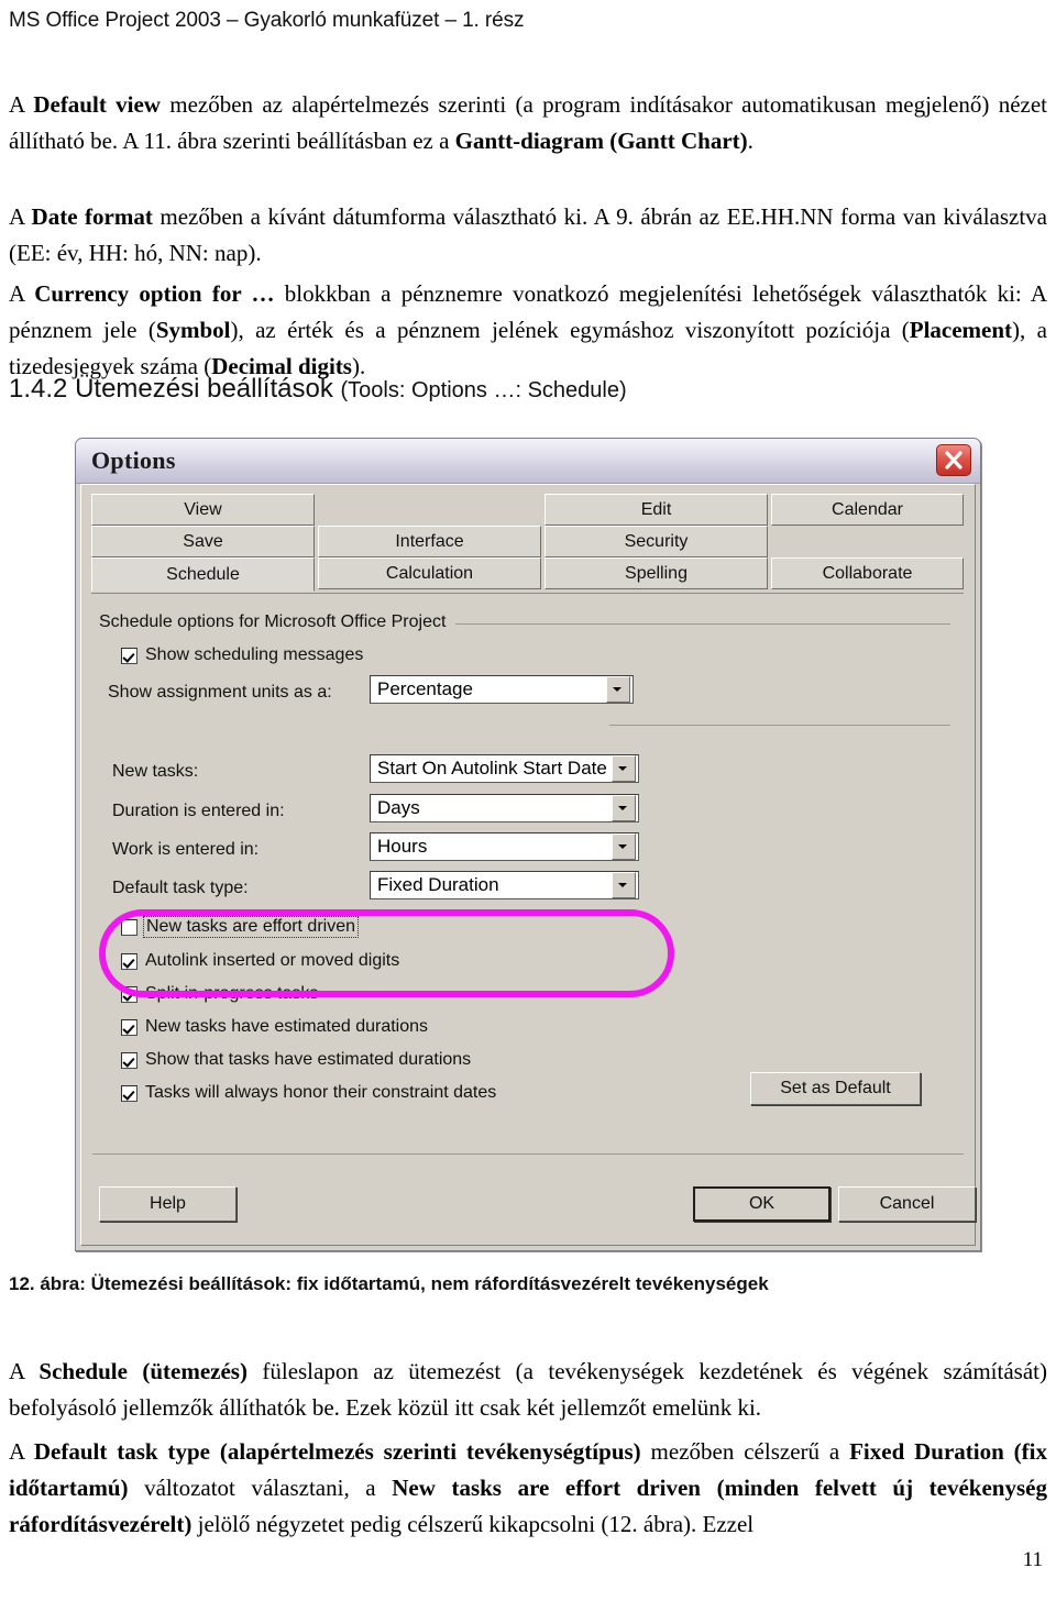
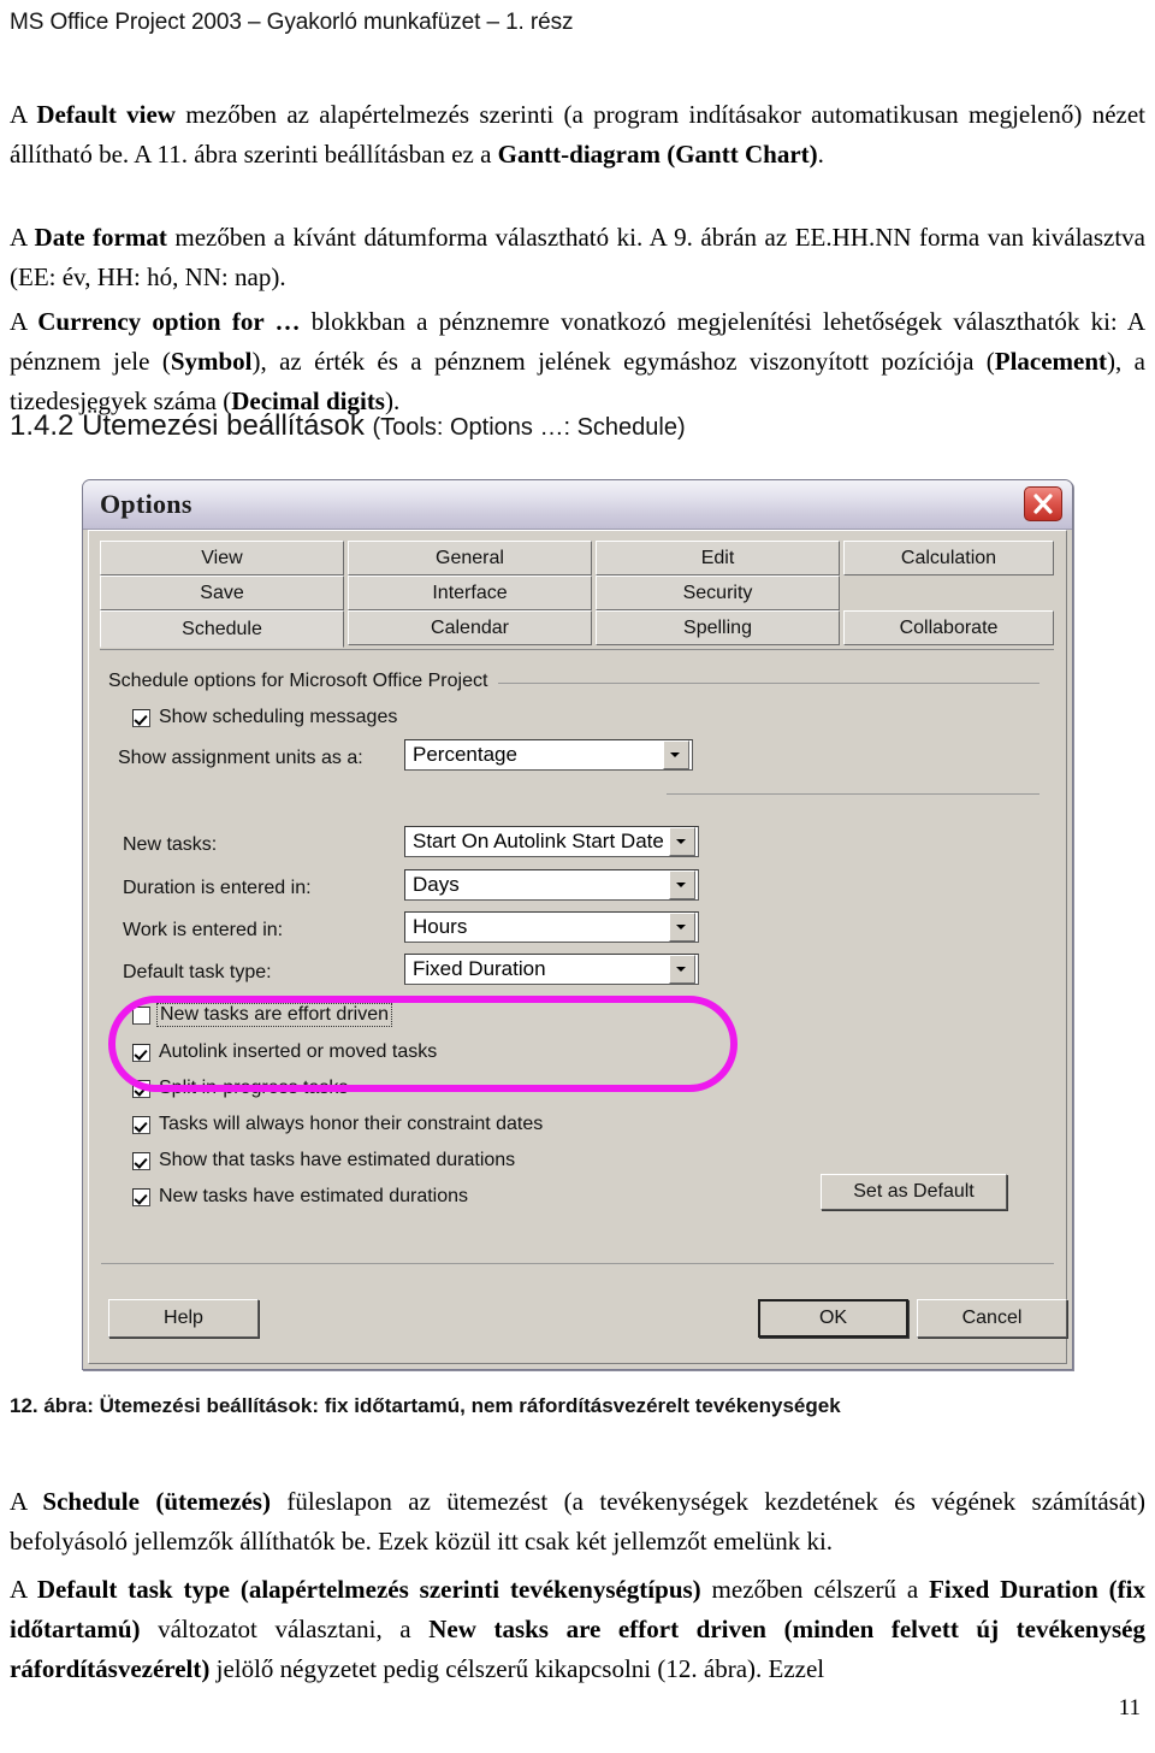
  MS Office Project 2003 – Gyakorló munkafüzet – 1. rész
  A Default view mezőben az alapértelmezés szerinti (a program indításakor automatikusan megjelenő) nézet állítható be. A 11. ábra szerinti beállításban ez a Gantt-diagram (Gantt Chart).
  A Date format mezőben a kívánt dátumforma választható ki. A 9. ábrán az EE.HH.NN forma van kiválasztva (EE: év, HH: hó, NN: nap).
  A Currency option for … blokkban a pénznemre vonatkozó megjelenítési lehetőségek választhatók ki: A pénznem jele (Symbol), az érték és a pénznem jelének egymáshoz viszonyított pozíciója (Placement), a tizedesjegyek száma (Decimal digits).
  1.4.2 Ütemezési beállítások (Tools: Options …: Schedule)
  Options
  View
+ General
  Edit
- Calendar
+ Calculation
  Save
  Interface
  Security
  Schedule
- Calculation
+ Calendar
  Spelling
  Collaborate
  Schedule options for Microsoft Office Project
  Show scheduling messages
  Show assignment units as a:
  Percentage
  New tasks:
  Start On Autolink Start Date
  Duration is entered in:
  Days
  Work is entered in:
  Hours
  Default task type:
  Fixed Duration
  New tasks are effort driven
- Autolink inserted or moved digits
+ Autolink inserted or moved tasks
  Split in-progress tasks
- New tasks have estimated durations
+ Tasks will always honor their constraint dates
  Show that tasks have estimated durations
- Tasks will always honor their constraint dates
+ New tasks have estimated durations
  Set as Default
  Help
  OK
  Cancel
  12. ábra: Ütemezési beállítások: fix időtartamú, nem ráfordításvezérelt tevékenységek
  A Schedule (ütemezés) füleslapon az ütemezést (a tevékenységek kezdetének és végének számítását) befolyásoló jellemzők állíthatók be. Ezek közül itt csak két jellemzőt emelünk ki.
  A Default task type (alapértelmezés szerinti tevékenységtípus) mezőben célszerű a Fixed Duration (fix időtartamú) változatot választani, a New tasks are effort driven (minden felvett új tevékenység ráfordításvezérelt) jelölő négyzetet pedig célszerű kikapcsolni (12. ábra). Ezzel
  11
